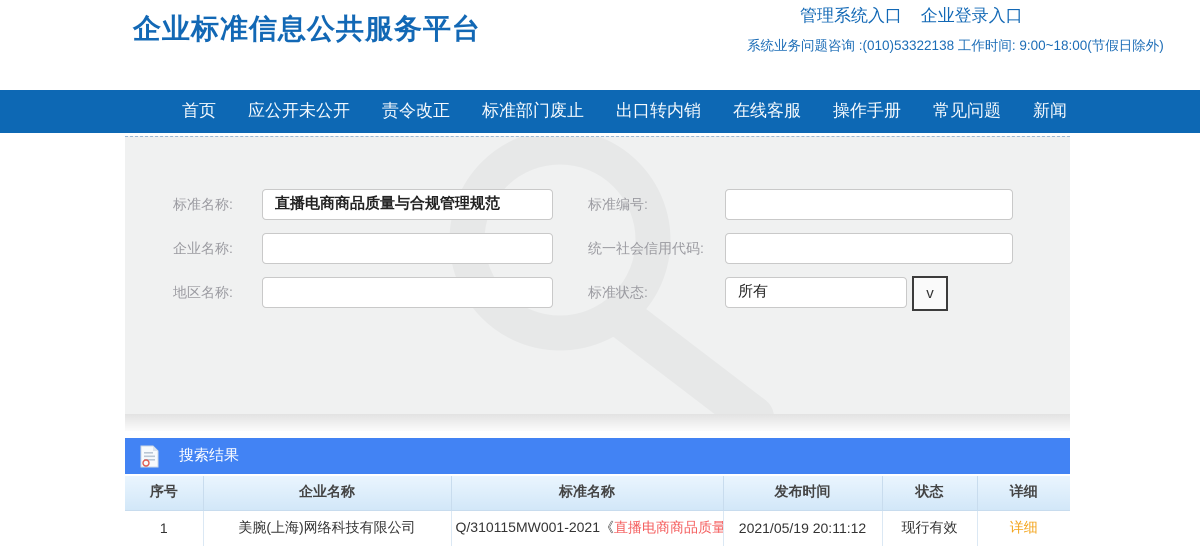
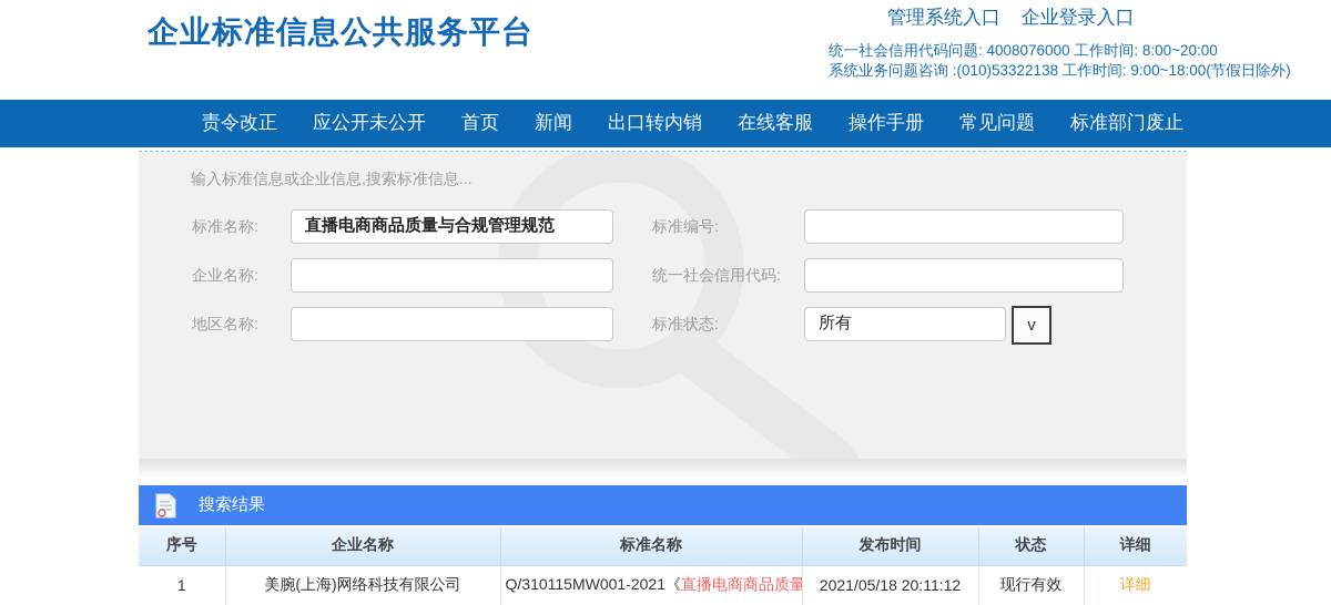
  企业标准信息公共服务平台
  管理系统入口 企业登录入口
+ 统一社会信用代码问题: 4008076000 工作时间: 8:00~20:00
  系统业务问题咨询 :(010)53322138 工作时间: 9:00~18:00(节假日除外)
- 首页
+ 责令改正
  应公开未公开
- 责令改正
+ 首页
- 标准部门废止
+ 新闻
  出口转内销
  在线客服
  操作手册
  常见问题
- 新闻
+ 标准部门废止
+ 输入标准信息或企业信息,搜索标准信息...
  标准名称:
  直播电商商品质量与合规管理规范
  标准编号:
  企业名称:
  统一社会信用代码:
  地区名称:
  标准状态:
  所有
  v
  搜索结果
  序号	企业名称	标准名称	发布时间	状态	详细
- 1	美腕(上海)网络科技有限公司	Q/310115MW001-2021《直播电商商品质量	2021/05/19 20:11:12	现行有效	详细
+ 1	美腕(上海)网络科技有限公司	Q/310115MW001-2021《直播电商商品质量	2021/05/18 20:11:12	现行有效	详细
